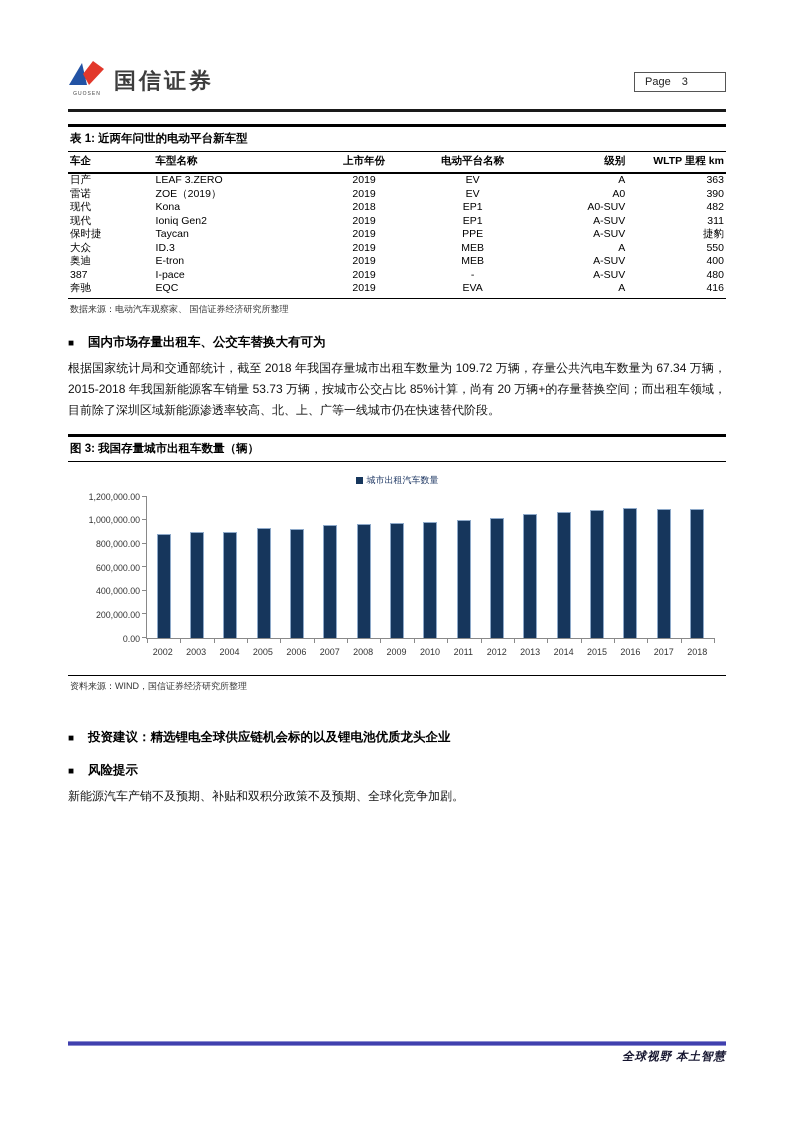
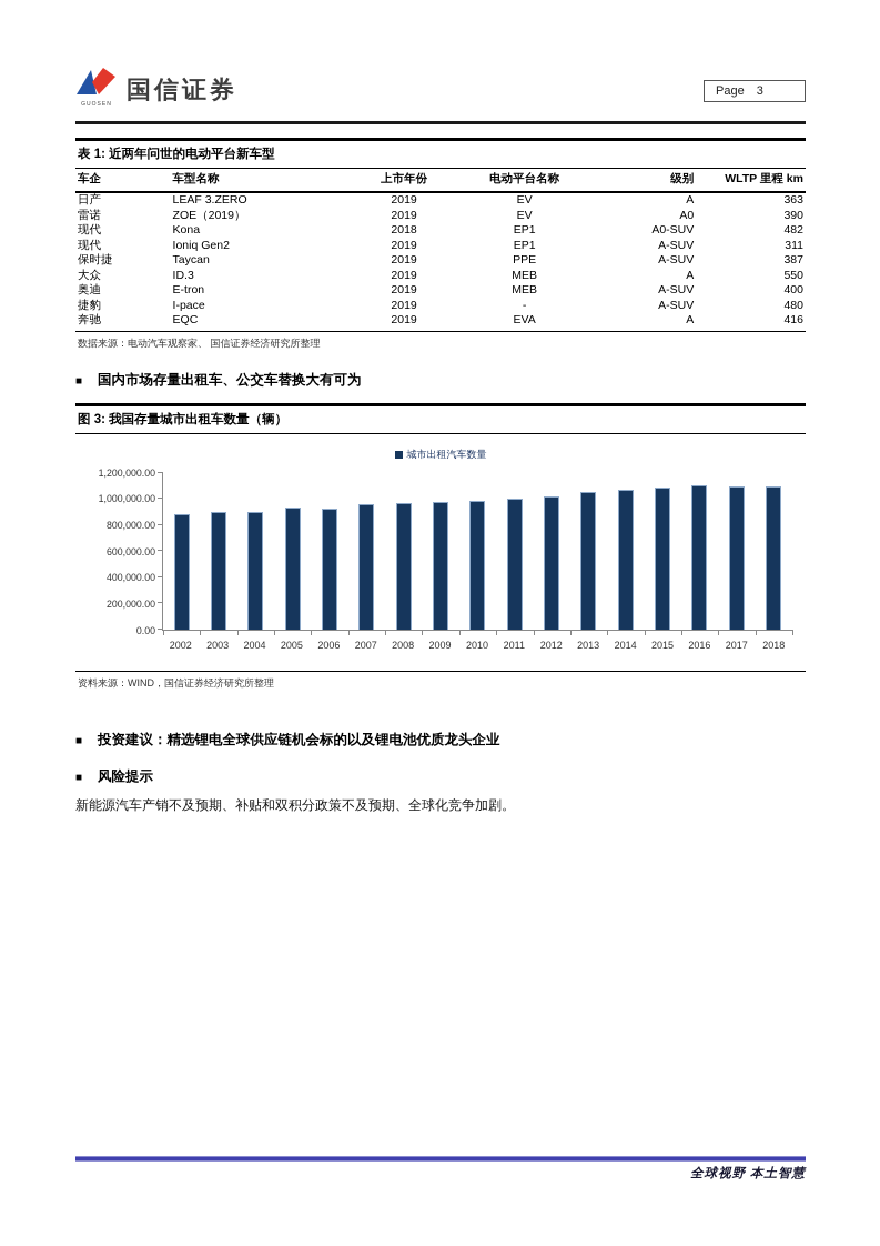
  国信证券
  Page 3
  表 1: 近两年问世的电动平台新车型
  车企	车型名称	上市年份	电动平台名称	级别	WLTP 里程 km
  日产	LEAF 3.ZERO	2019	EV	A	363
  雷诺	ZOE（2019）	2019	EV	A0	390
  现代	Kona	2018	EP1	A0-SUV	482
  现代	Ioniq Gen2	2019	EP1	A-SUV	311
- 保时捷	Taycan	2019	PPE	A-SUV	捷豹
+ 保时捷	Taycan	2019	PPE	A-SUV	387
  大众	ID.3	2019	MEB	A	550
  奥迪	E-tron	2019	MEB	A-SUV	400
- 387	I-pace	2019	-	A-SUV	480
+ 捷豹	I-pace	2019	-	A-SUV	480
  奔驰	EQC	2019	EVA	A	416
  数据来源：电动汽车观察家、 国信证券经济研究所整理
  ■
  国内市场存量出租车、公交车替换大有可为
- 根据国家统计局和交通部统计，截至 2018 年我国存量城市出租车数量为 109.72 万辆，存量公共汽电车数量为 67.34 万辆，2015-2018 年我国新能源客车销量 53.73 万辆，按城市公交占比 85%计算，尚有 20 万辆+的存量替换空间；而出租车领域，目前除了深圳区域新能源渗透率较高、北、上、广等一线城市仍在快速替代阶段。
  图 3: 我国存量城市出租车数量（辆）
  城市出租汽车数量
  0.00
  200,000.00
  400,000.00
  600,000.00
  800,000.00
  1,000,000.00
  1,200,000.00
  2002
  2003
  2004
  2005
  2006
  2007
  2008
  2009
  2010
  2011
  2012
  2013
  2014
  2015
  2016
  2017
  2018
  资料来源：WIND，国信证券经济研究所整理
  ■
  投资建议：精选锂电全球供应链机会标的以及锂电池优质龙头企业
  ■
  风险提示
  新能源汽车产销不及预期、补贴和双积分政策不及预期、全球化竞争加剧。
  全球视野 本土智慧
